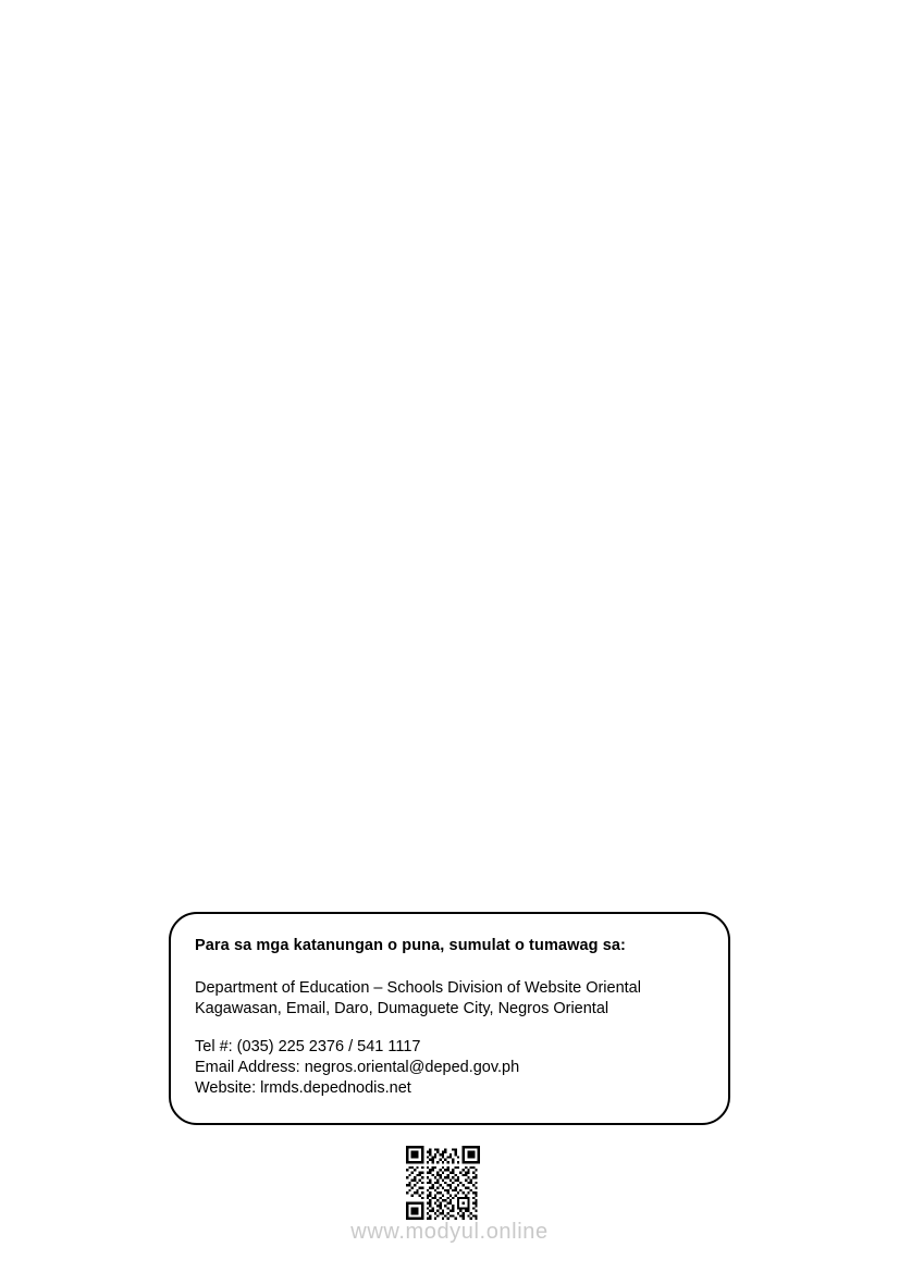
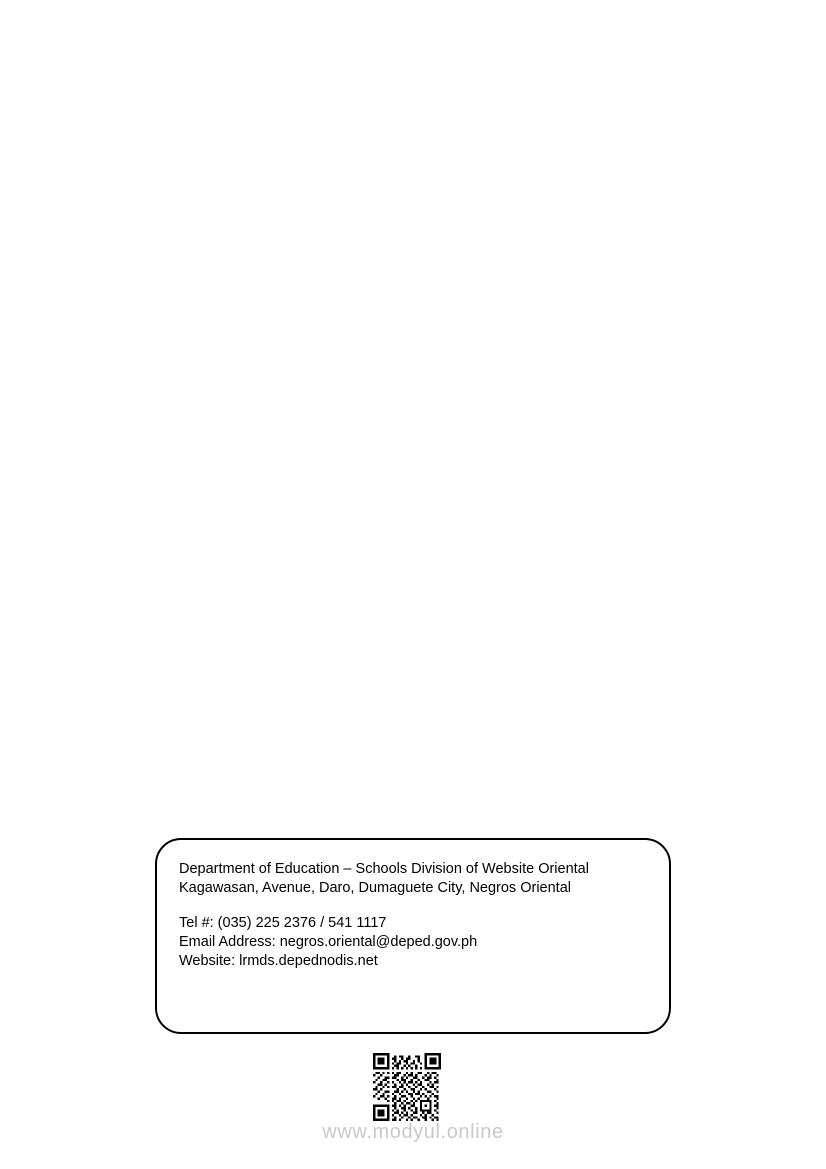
- Para sa mga katanungan o puna, sumulat o tumawag sa:
  Department of Education – Schools Division of Website Oriental
- Kagawasan, Email, Daro, Dumaguete City, Negros Oriental
+ Kagawasan, Avenue, Daro, Dumaguete City, Negros Oriental
  Tel #: (035) 225 2376 / 541 1117
  Email Address: negros.oriental@deped.gov.ph
  Website: lrmds.depednodis.net
  www.modyul.online
